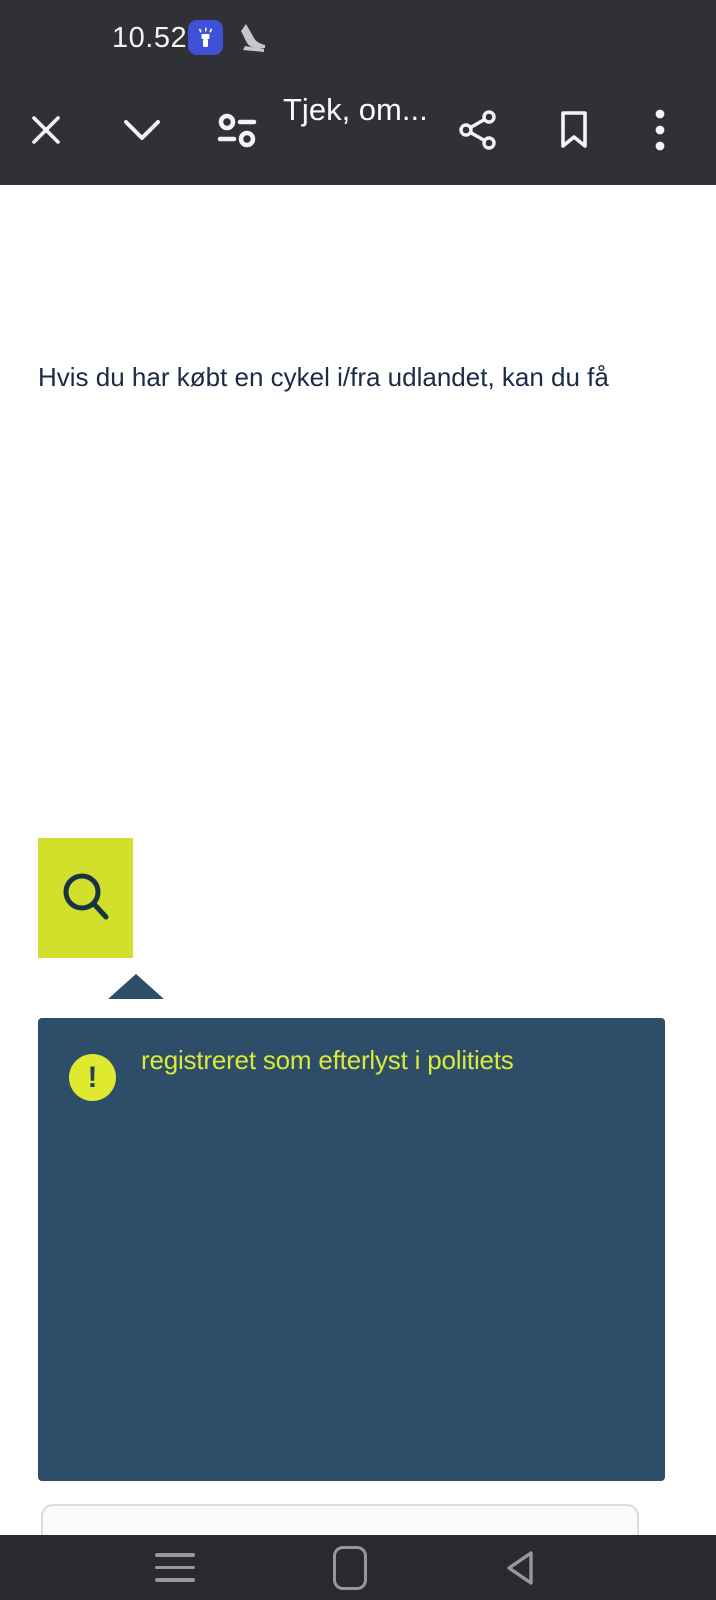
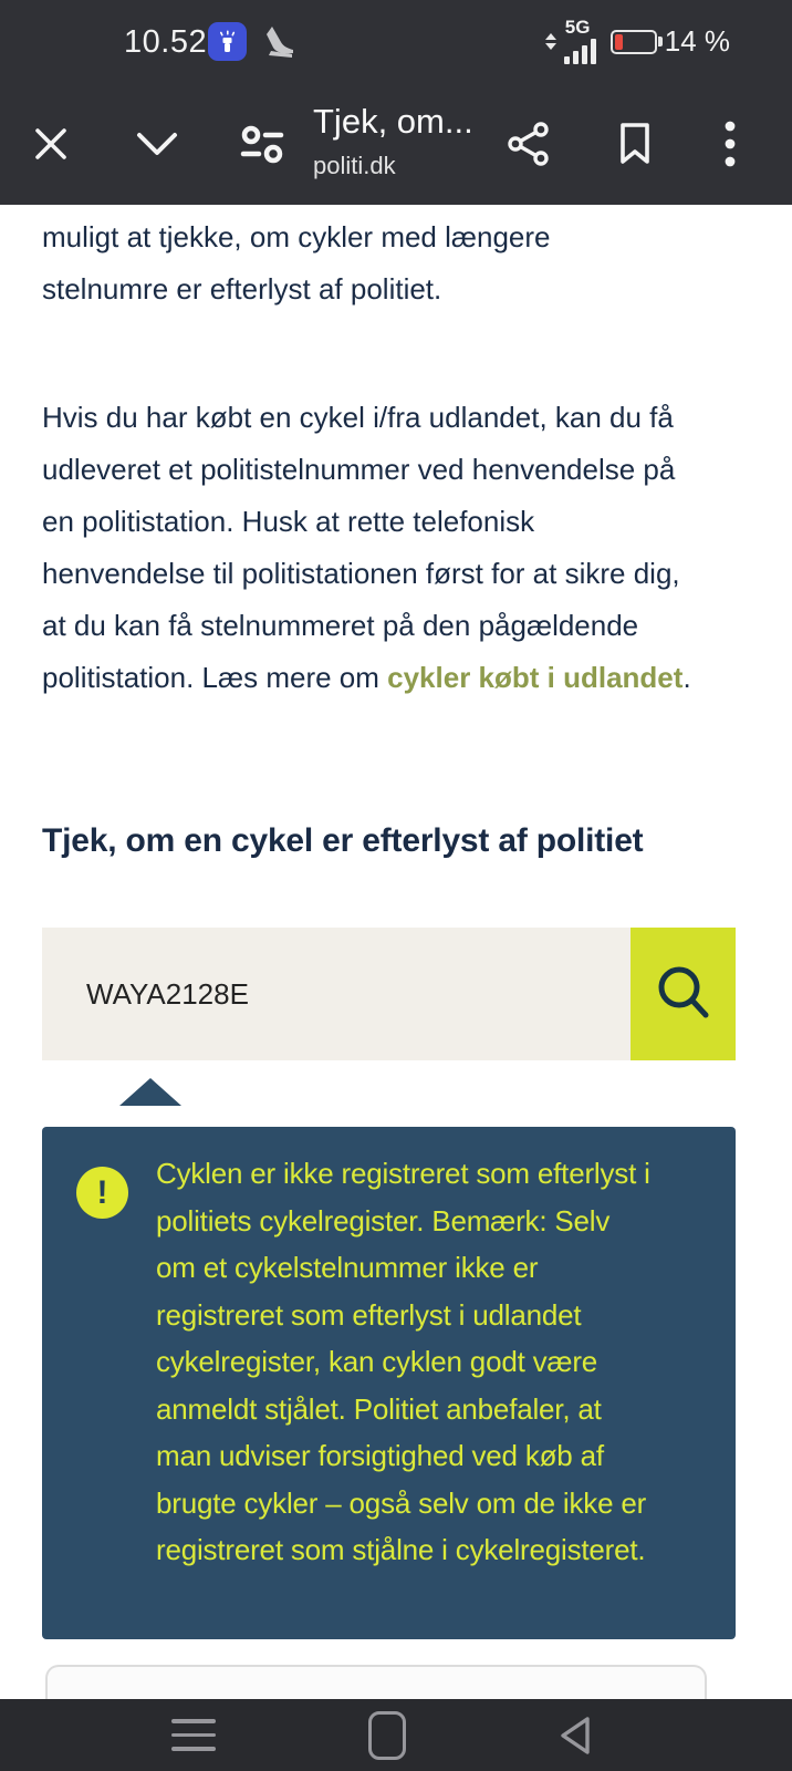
  10.52
+ 5G
+ 14 %
  Tjek, om...
+ politi.dk
+ muligt at tjekke, om cykler med længere
+ stelnumre er efterlyst af politiet.
  Hvis du har købt en cykel i/fra udlandet, kan du få
+ udleveret et politistelnummer ved henvendelse på
+ en politistation. Husk at rette telefonisk
+ henvendelse til politistationen først for at sikre dig,
+ at du kan få stelnummeret på den pågældende
+ politistation. Læs mere om cykler købt i udlandet.
+ Tjek, om en cykel er efterlyst af politiet
+ WAYA2128E
  !
+ Cyklen er ikke registreret som efterlyst i
+ politiets cykelregister. Bemærk: Selv
+ om et cykelstelnummer ikke er
- registreret som efterlyst i politiets
+ registreret som efterlyst i udlandet
+ cykelregister, kan cyklen godt være
+ anmeldt stjålet. Politiet anbefaler, at
+ man udviser forsigtighed ved køb af
+ brugte cykler – også selv om de ikke er
+ registreret som stjålne i cykelregisteret.
